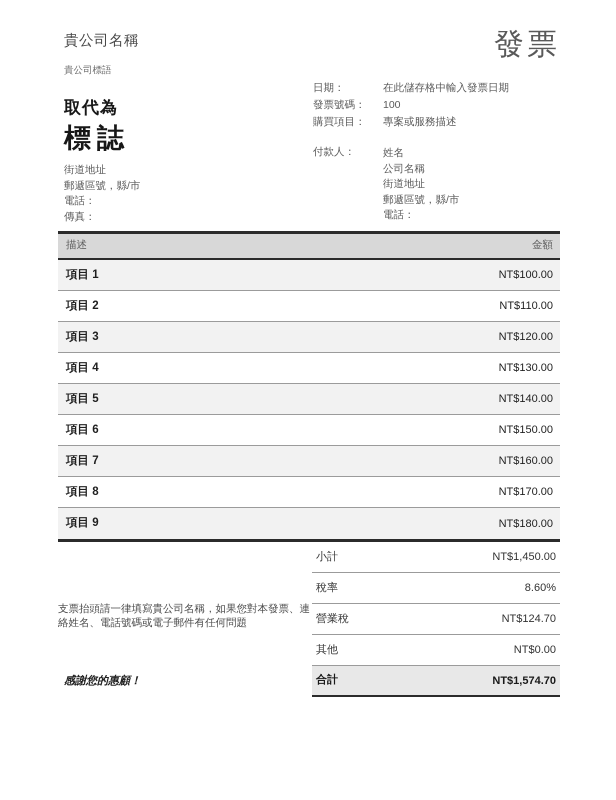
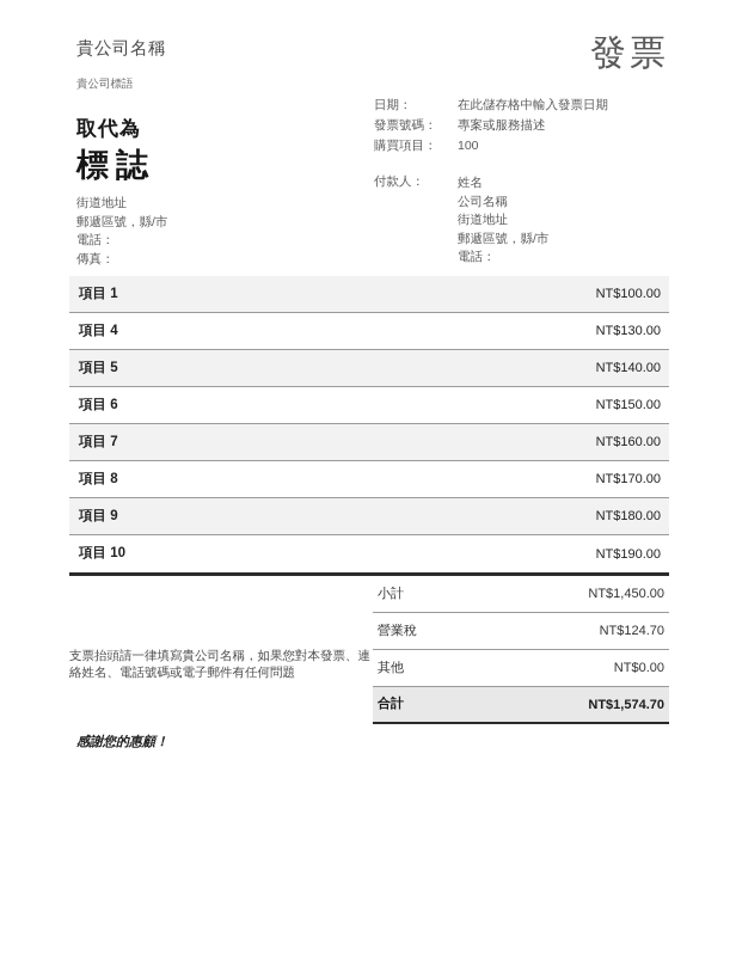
  貴公司名稱
  貴公司標語
  發票
  日期：
  在此儲存格中輸入發票日期
  發票號碼：
- 100
+ 專案或服務描述
  購買項目：
- 專案或服務描述
+ 100
  取代為
  標誌
  付款人：
  姓名
  公司名稱
  街道地址
  郵遞區號，縣/市
  電話：
  街道地址
  郵遞區號，縣/市
  電話：
  傳真：
- 描述
- 金額
  項目 1
  NT$100.00
- 項目 2
- NT$110.00
- 項目 3
- NT$120.00
  項目 4
  NT$130.00
  項目 5
  NT$140.00
  項目 6
  NT$150.00
  項目 7
  NT$160.00
  項目 8
  NT$170.00
  項目 9
  NT$180.00
+ 項目 10
+ NT$190.00
  支票抬頭請一律填寫貴公司名稱，如果您對本發票、連絡姓名、電話號碼或電子郵件有任何問題
  感謝您的惠顧！
  小計
  NT$1,450.00
- 稅率
- 8.60%
  營業稅
  NT$124.70
  其他
  NT$0.00
  合計
  NT$1,574.70
